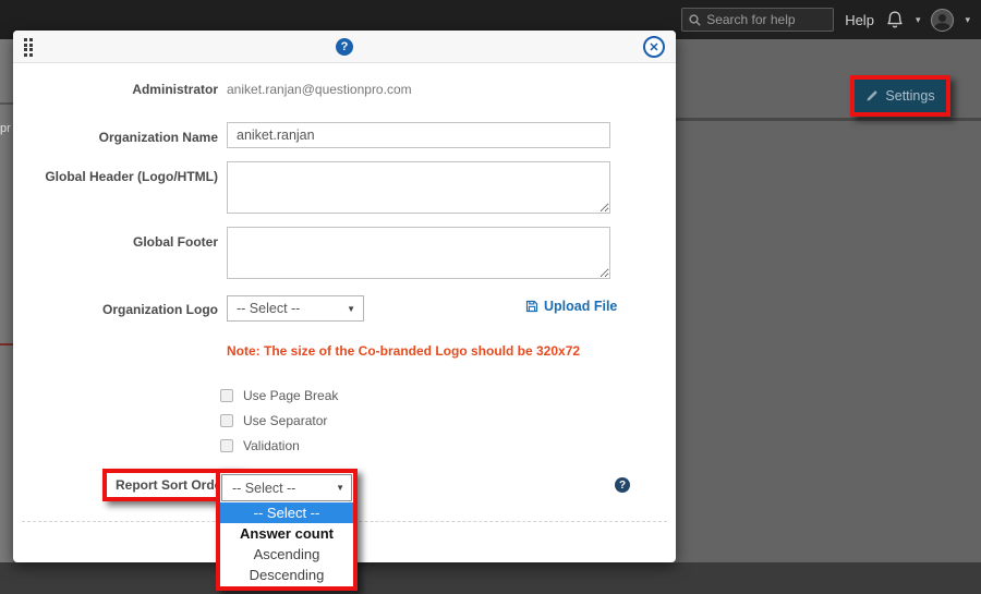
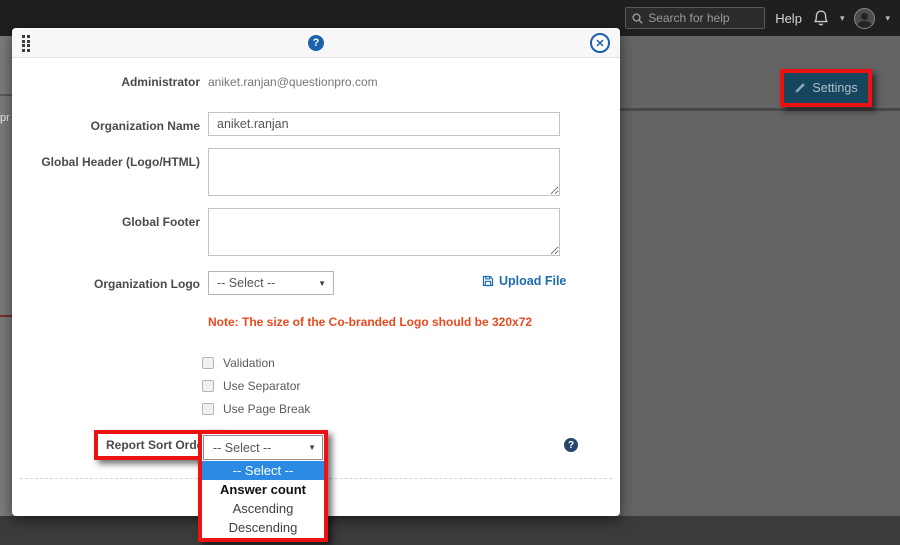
  Search for help
  Help
  ▾
  ▾
  pr
  Settings
  ?
  ✕
  Administrator
  aniket.ranjan@questionpro.com
  Organization Name
  aniket.ranjan
  Global Header (Logo/HTML)
  Global Footer
  Organization Logo
  -- Select --
  ▼
  Upload File
  Note: The size of the Co-branded Logo should be 320x72
- Use Page Break
+ Validation
  Use Separator
- Validation
+ Use Page Break
  Report Sort Ord
  -- Select --
  ▼
  -- Select --
  Answer count
  Ascending
  Descending
  ?
